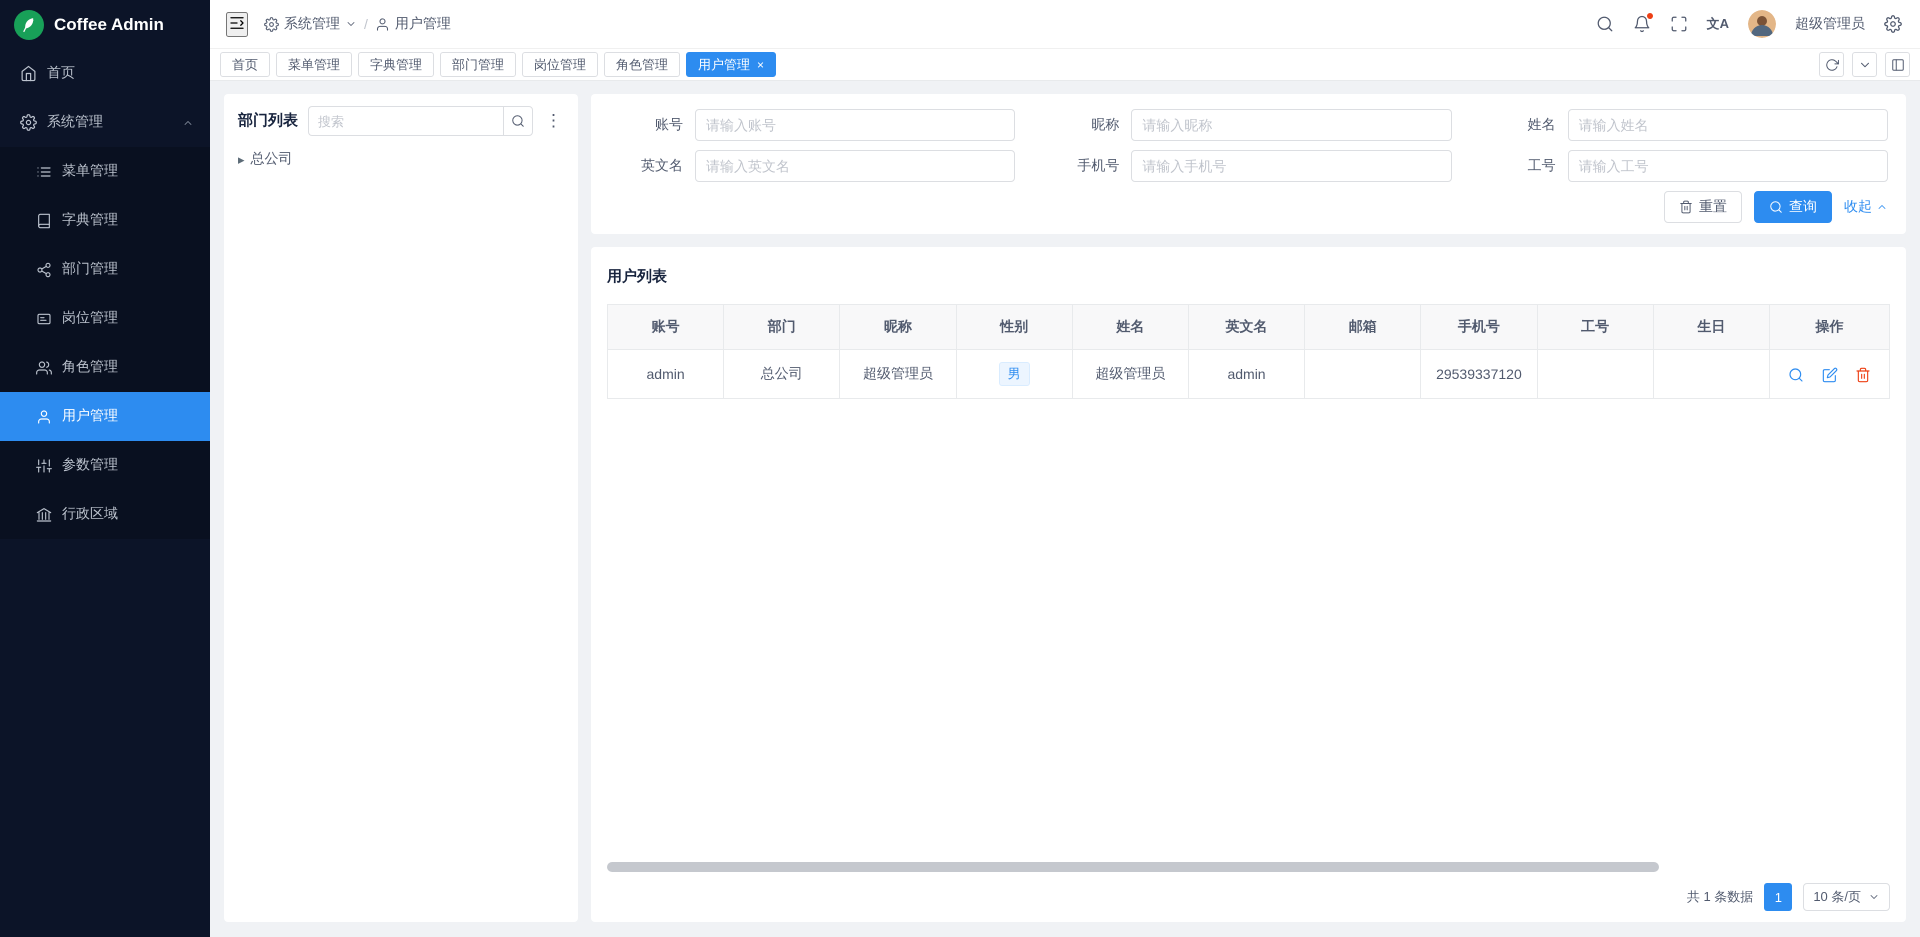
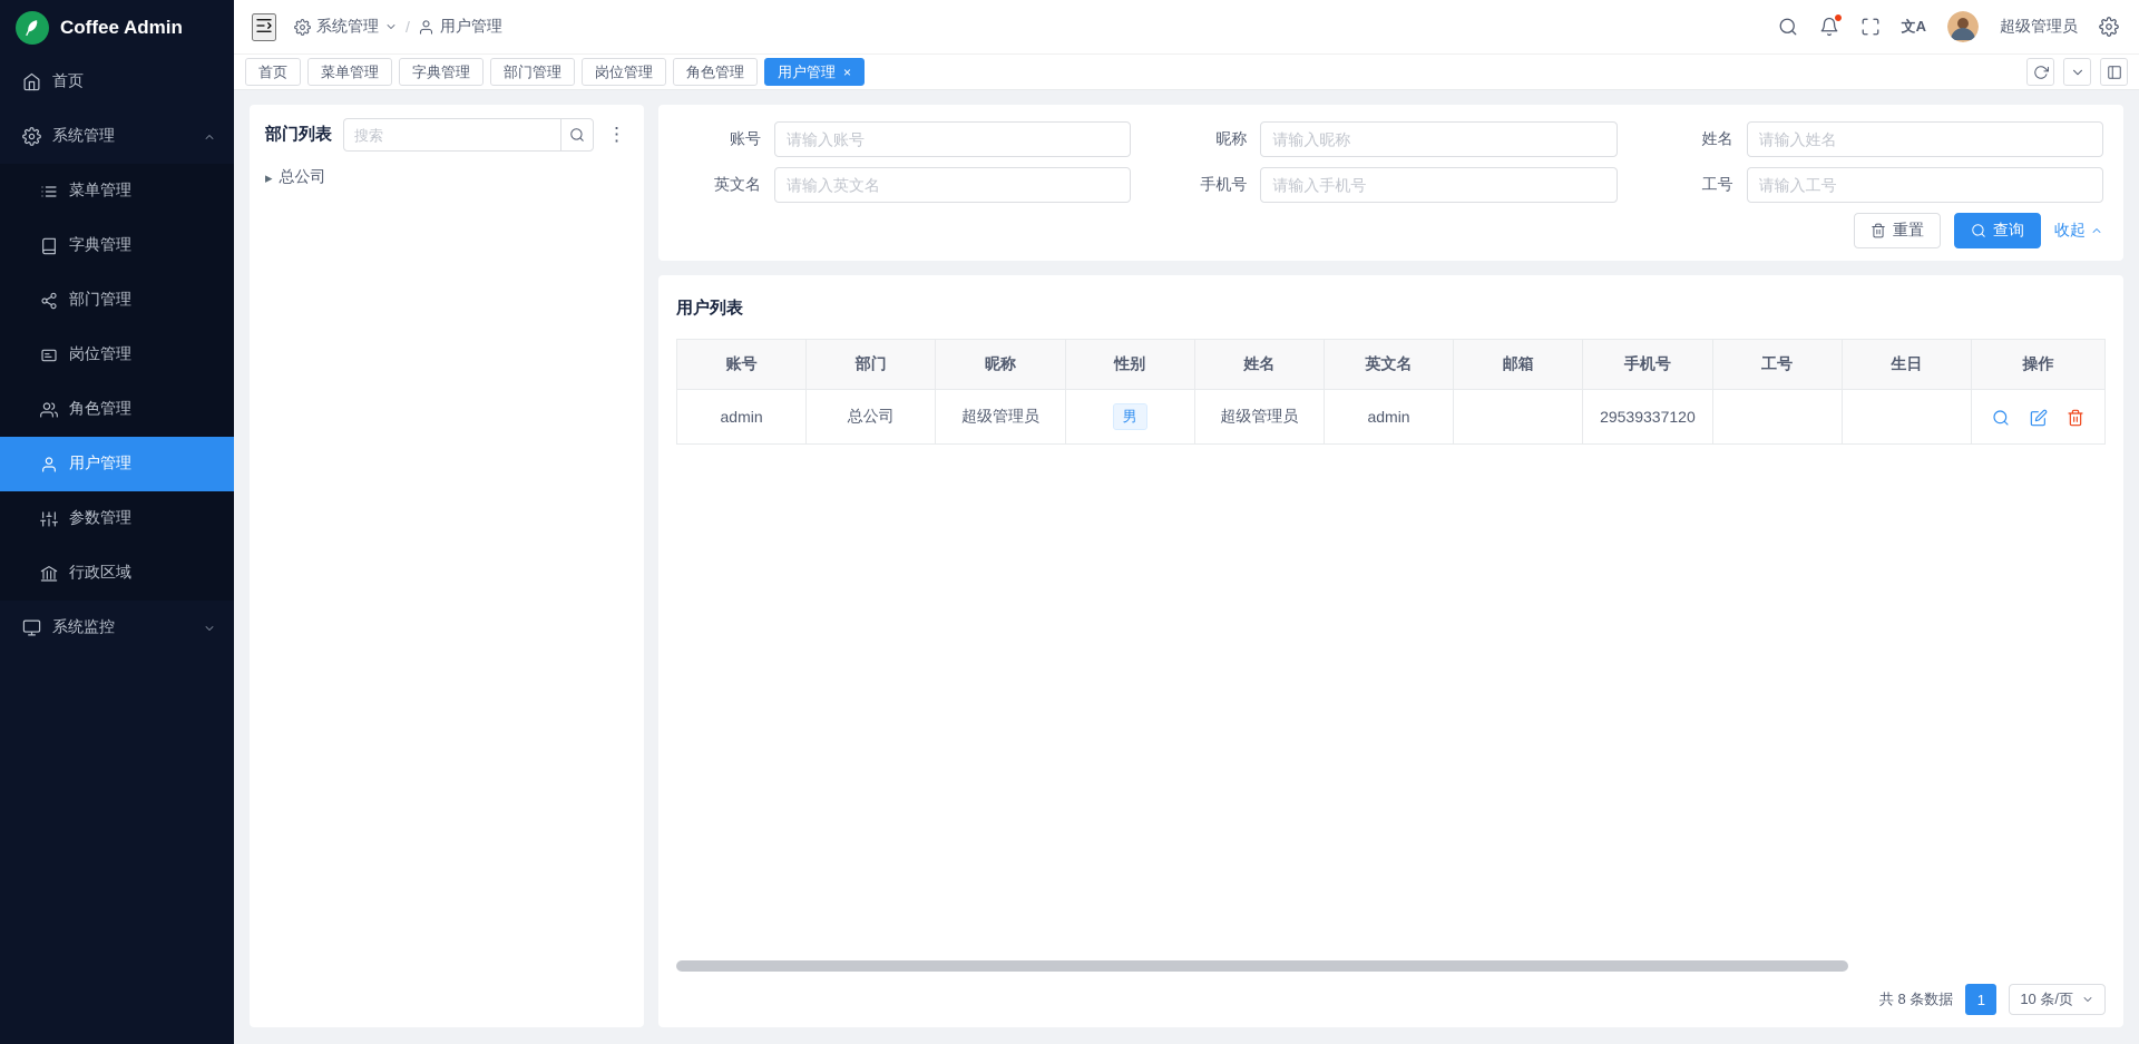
  Coffee Admin
  首页
  系统管理
  菜单管理
  字典管理
  部门管理
  岗位管理
  角色管理
  用户管理
  参数管理
  行政区域
+ 系统监控
  系统管理
  /
  用户管理
  文A
  超级管理员
  首页
  菜单管理
  字典管理
  部门管理
  岗位管理
  角色管理
  用户管理
  ×
  部门列表
  搜索
  ⋮
  ▸
  总公司
  账号
  请输入账号
  昵称
  请输入昵称
  姓名
  请输入姓名
  英文名
  请输入英文名
  手机号
  请输入手机号
  工号
  请输入工号
  重置
  查询
  收起
  用户列表
  账号	部门	昵称	性别	姓名	英文名	邮箱	手机号	工号	生日	操作
  admin	总公司	超级管理员	男	超级管理员	admin		29539337120
- 共 1 条数据
+ 共 8 条数据
  1
  10 条/页
